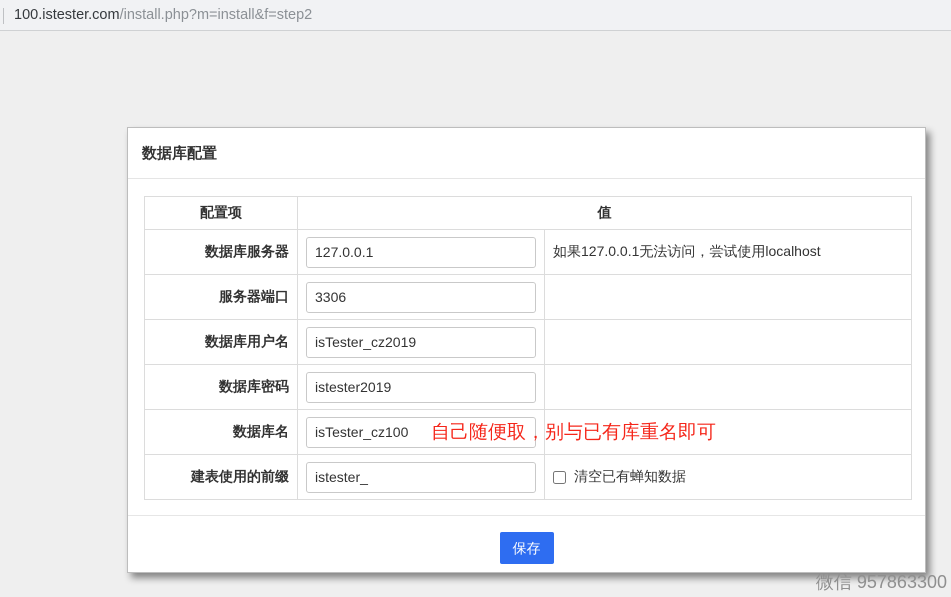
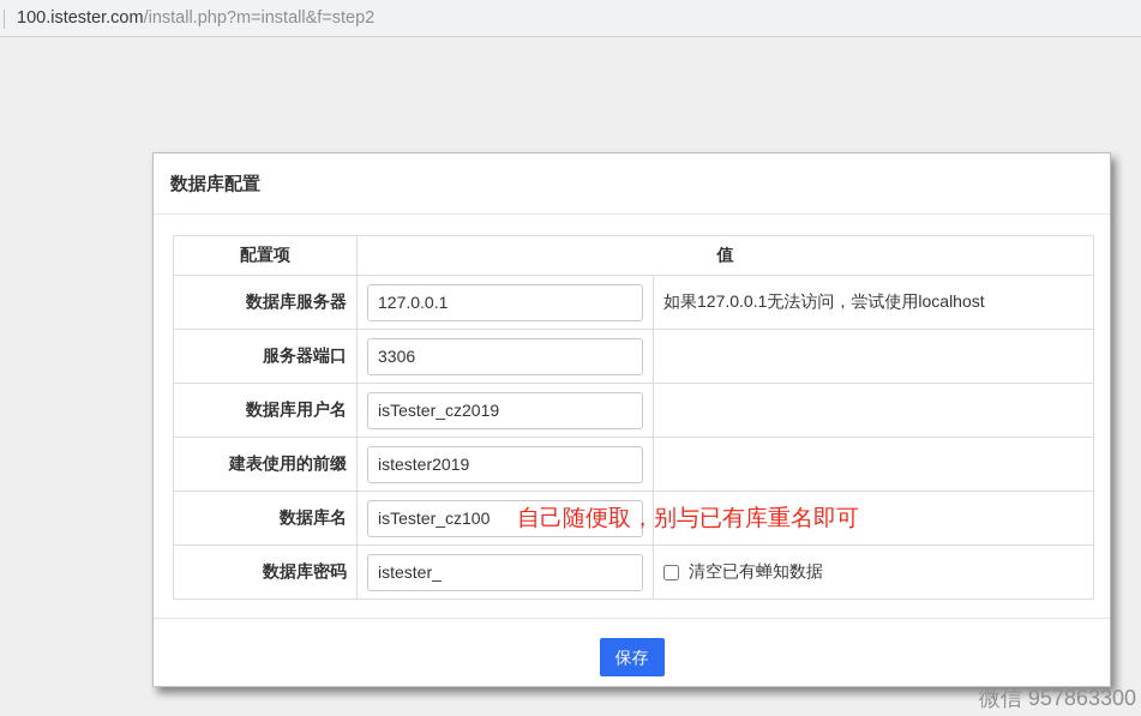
  100.istester.com
  /install.php?m=install&f=step2
  数据库配置
  配置项	值
  数据库服务器	127.0.0.1	如果127.0.0.1无法访问，尝试使用localhost
  服务器端口	3306
  数据库用户名	isTester_cz2019
- 数据库密码	istester2019
+ 建表使用的前缀	istester2019
  数据库名	isTester_cz100 自己随便取，别与已有库重名即可
- 建表使用的前缀	istester_	清空已有蝉知数据
+ 数据库密码	istester_	清空已有蝉知数据
  保存
  微信 957863300
